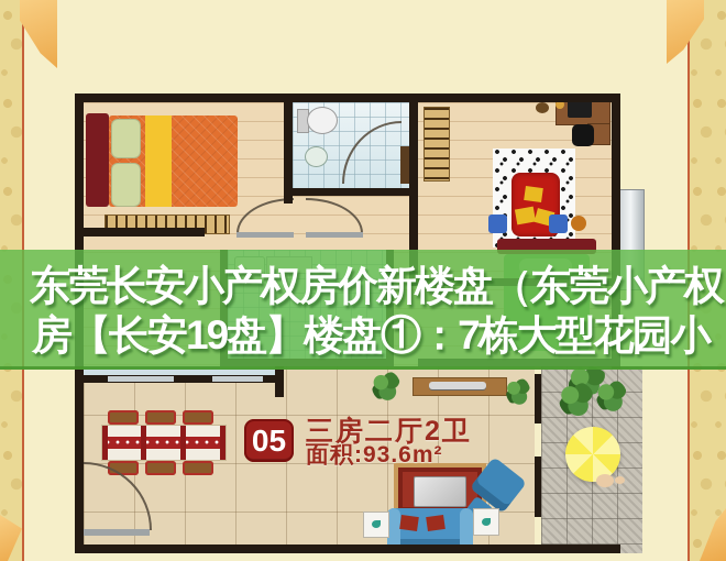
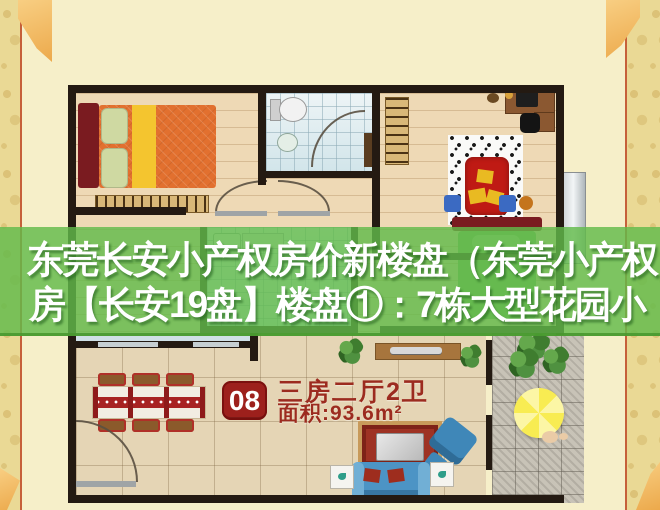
  东莞长安小产权房价新楼盘（东莞小产权
  房【长安19盘】楼盘①：7栋大型花园小
- 05
+ 08
  三房二厅2卫
  面积:93.6m²
